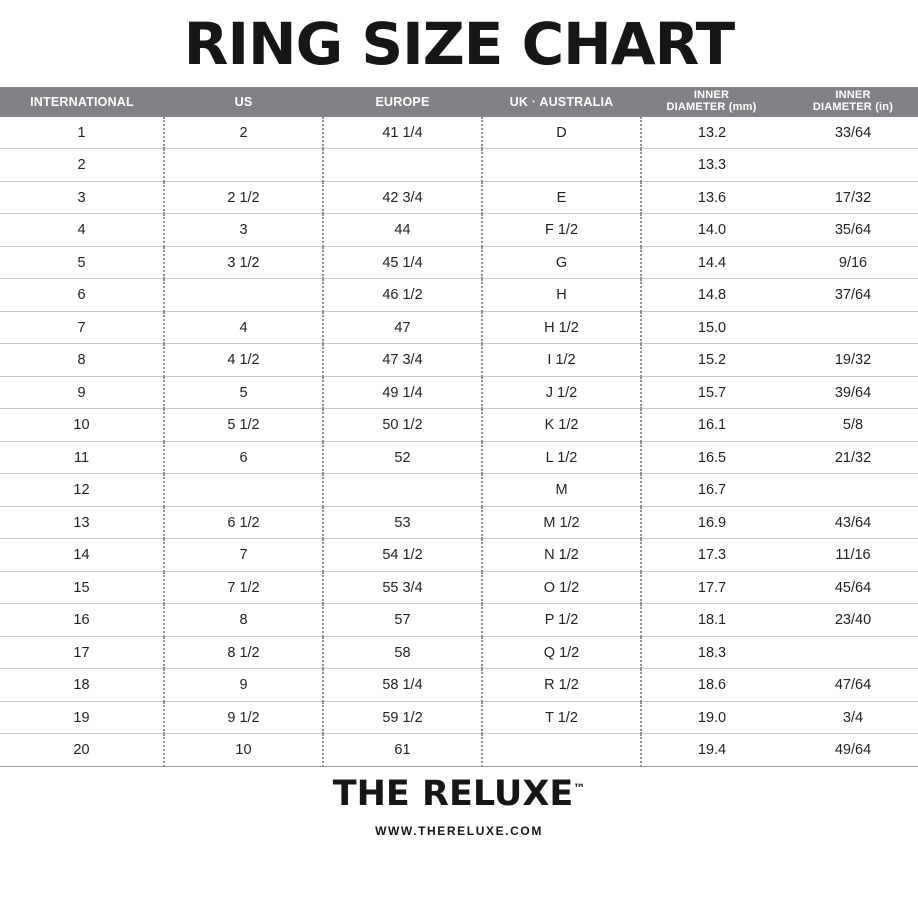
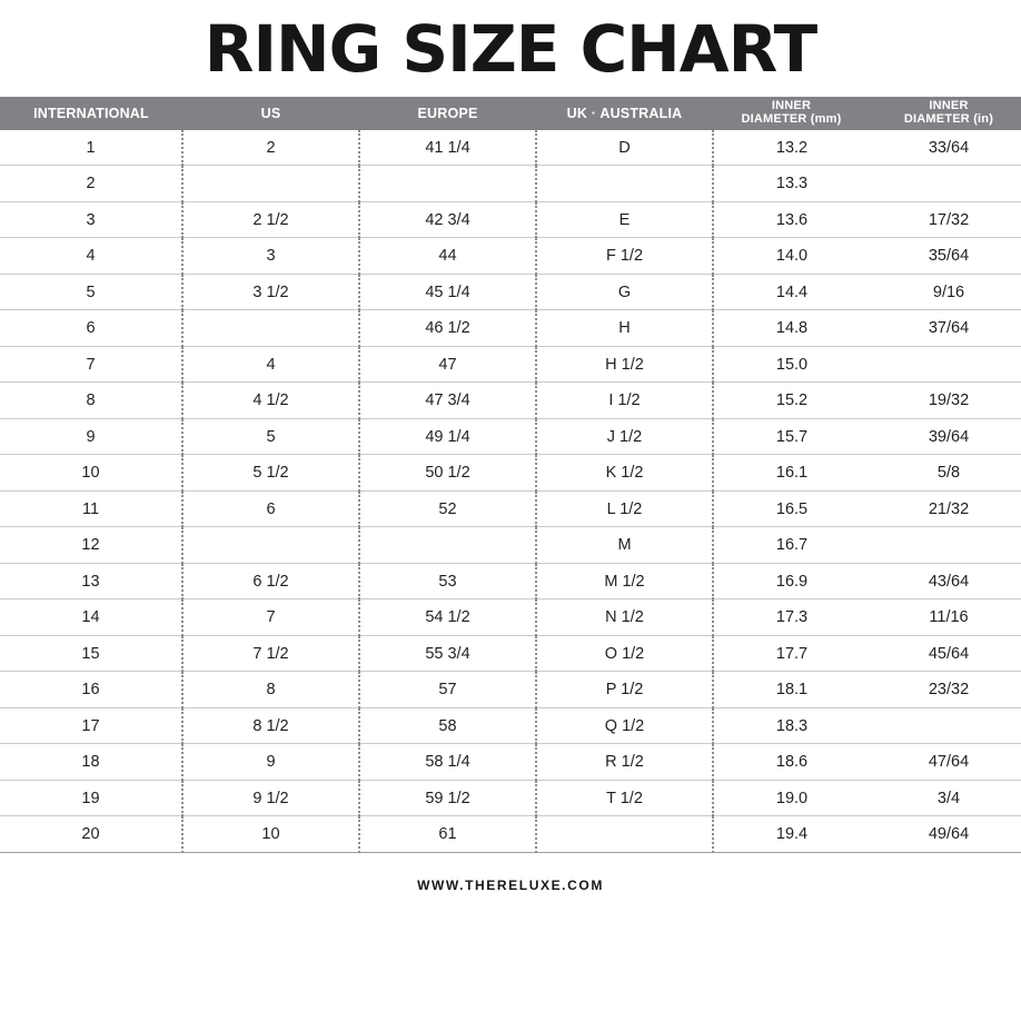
  RING SIZE CHART
  INTERNATIONAL	US	EUROPE	UK · AUSTRALIA	INNER DIAMETER (mm)	INNER DIAMETER (in)
  1	2	41 1/4	D	13.2	33/64
  2				13.3
  3	2 1/2	42 3/4	E	13.6	17/32
  4	3	44	F 1/2	14.0	35/64
  5	3 1/2	45 1/4	G	14.4	9/16
  6		46 1/2	H	14.8	37/64
  7	4	47	H 1/2	15.0
  8	4 1/2	47 3/4	I 1/2	15.2	19/32
  9	5	49 1/4	J 1/2	15.7	39/64
  10	5 1/2	50 1/2	K 1/2	16.1	5/8
  11	6	52	L 1/2	16.5	21/32
  12			M	16.7
  13	6 1/2	53	M 1/2	16.9	43/64
  14	7	54 1/2	N 1/2	17.3	11/16
  15	7 1/2	55 3/4	O 1/2	17.7	45/64
- 16	8	57	P 1/2	18.1	23/40
+ 16	8	57	P 1/2	18.1	23/32
  17	8 1/2	58	Q 1/2	18.3
  18	9	58 1/4	R 1/2	18.6	47/64
  19	9 1/2	59 1/2	T 1/2	19.0	3/4
  20	10	61		19.4	49/64
- THE RELUXE™
  WWW.THERELUXE.COM
